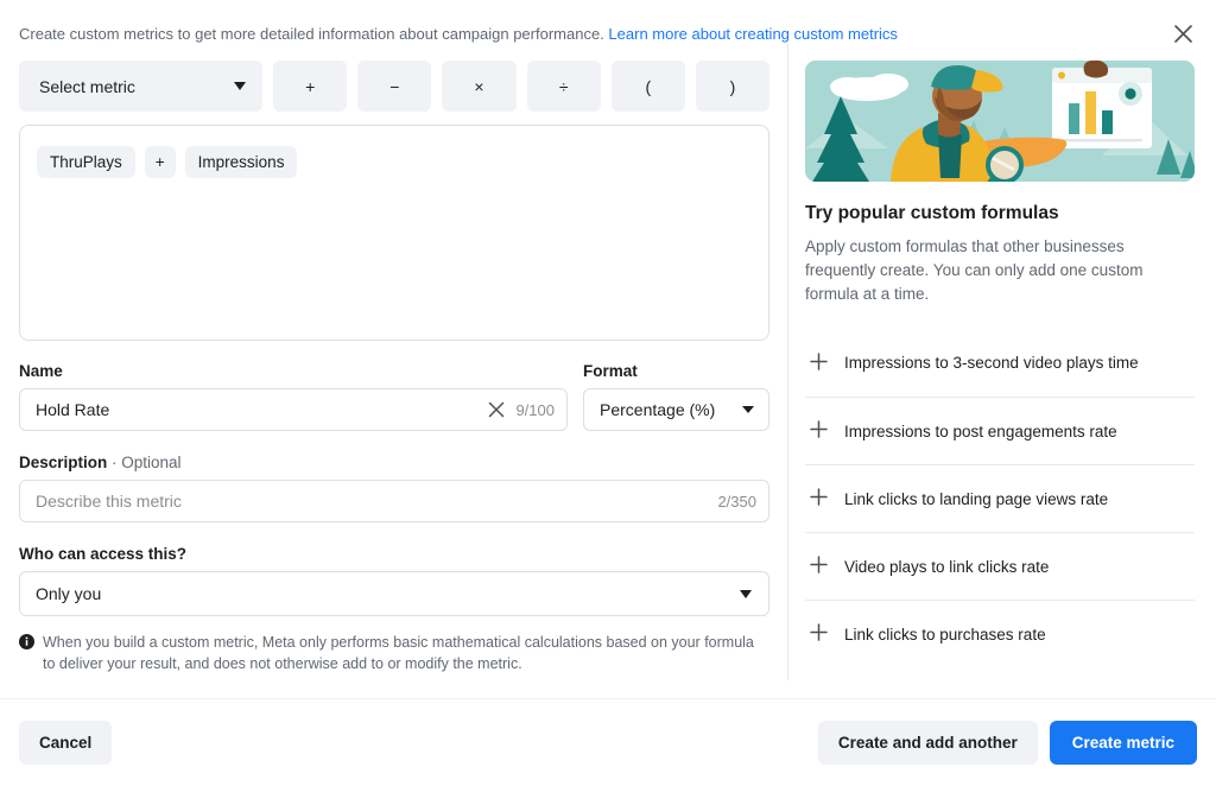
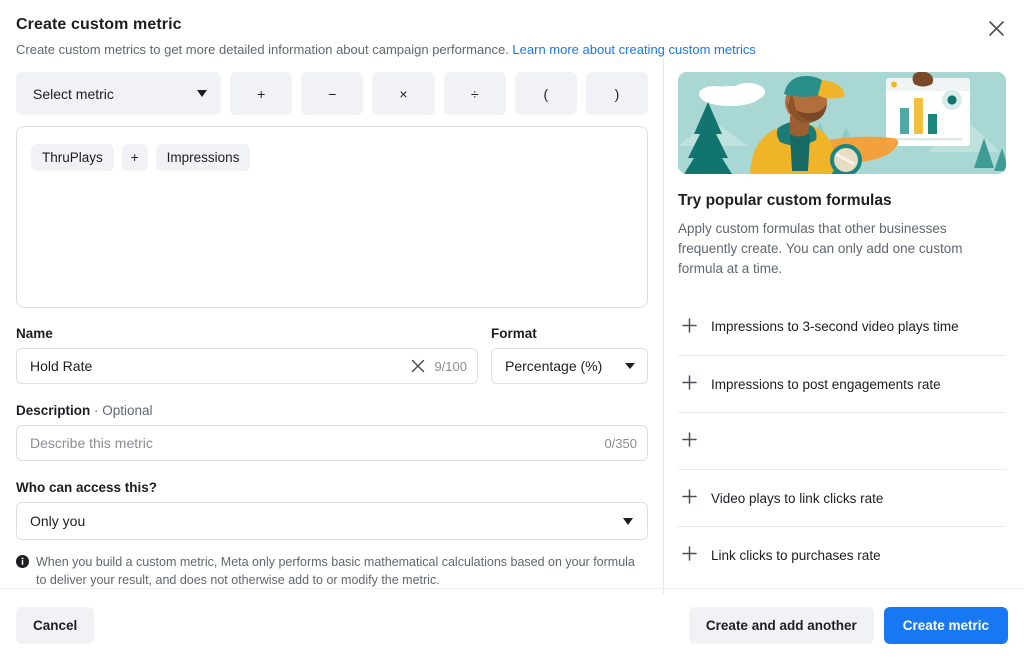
+ Create custom metric
  Create custom metrics to get more detailed information about campaign performance. Learn more about creating custom metrics
  Select metric
  +
  −
  ×
  ÷
  (
  )
  ThruPlays
  +
  Impressions
  Name
  Hold Rate
  9/100
  Format
  Percentage (%)
  Description · Optional
  Describe this metric
- 2/350
+ 0/350
  Who can access this?
  Only you
  When you build a custom metric, Meta only performs basic mathematical calculations based on your formula to deliver your result, and does not otherwise add to or modify the metric.
  Try popular custom formulas
  Apply custom formulas that other businesses frequently create. You can only add one custom formula at a time.
  Impressions to 3-second video plays time
  Impressions to post engagements rate
- Link clicks to landing page views rate
  Video plays to link clicks rate
  Link clicks to purchases rate
  Cancel
  Create and add another
  Create metric
